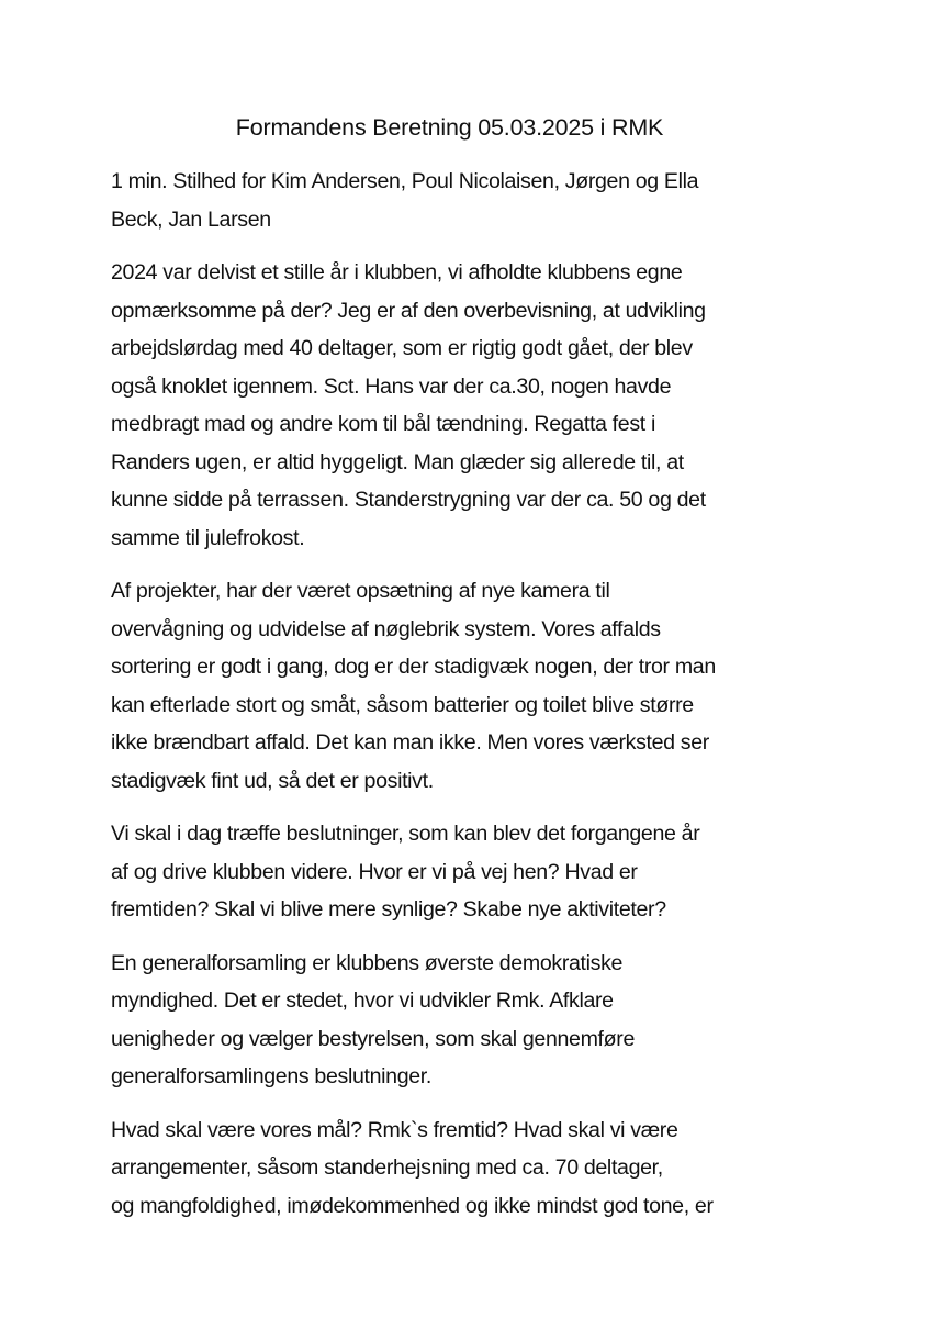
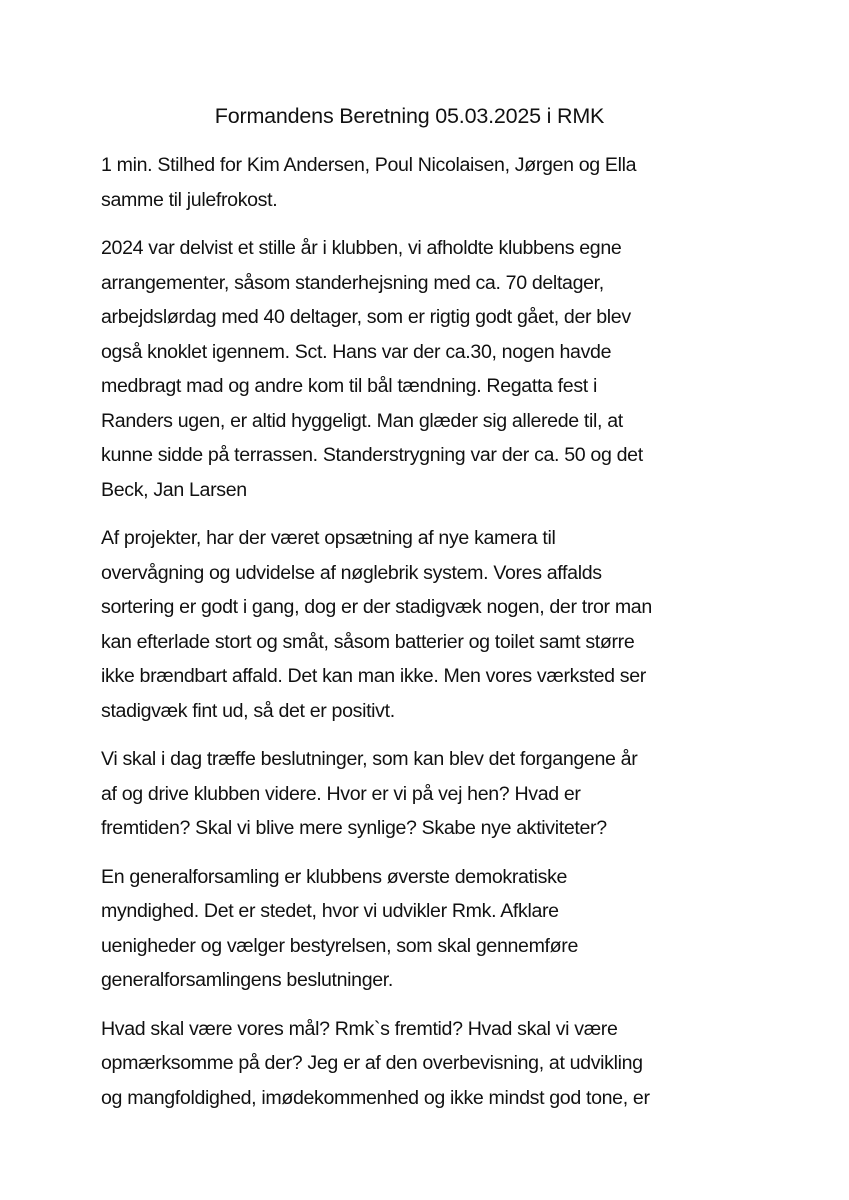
  Formandens Beretning 05.03.2025 i RMK
  1 min. Stilhed for Kim Andersen, Poul Nicolaisen, Jørgen og Ella
- Beck, Jan Larsen
+ samme til julefrokost.
  2024 var delvist et stille år i klubben, vi afholdte klubbens egne
- opmærksomme på der? Jeg er af den overbevisning, at udvikling
+ arrangementer, såsom standerhejsning med ca. 70 deltager,
  arbejdslørdag med 40 deltager, som er rigtig godt gået, der blev
  også knoklet igennem. Sct. Hans var der ca.30, nogen havde
  medbragt mad og andre kom til bål tændning. Regatta fest i
  Randers ugen, er altid hyggeligt. Man glæder sig allerede til, at
  kunne sidde på terrassen. Standerstrygning var der ca. 50 og det
- samme til julefrokost.
+ Beck, Jan Larsen
  Af projekter, har der været opsætning af nye kamera til
  overvågning og udvidelse af nøglebrik system. Vores affalds
  sortering er godt i gang, dog er der stadigvæk nogen, der tror man
- kan efterlade stort og småt, såsom batterier og toilet blive større
+ kan efterlade stort og småt, såsom batterier og toilet samt større
  ikke brændbart affald. Det kan man ikke. Men vores værksted ser
  stadigvæk fint ud, så det er positivt.
  Vi skal i dag træffe beslutninger, som kan blev det forgangene år
  af og drive klubben videre. Hvor er vi på vej hen? Hvad er
  fremtiden? Skal vi blive mere synlige? Skabe nye aktiviteter?
  En generalforsamling er klubbens øverste demokratiske
  myndighed. Det er stedet, hvor vi udvikler Rmk. Afklare
  uenigheder og vælger bestyrelsen, som skal gennemføre
  generalforsamlingens beslutninger.
  Hvad skal være vores mål? Rmk`s fremtid? Hvad skal vi være
- arrangementer, såsom standerhejsning med ca. 70 deltager,
+ opmærksomme på der? Jeg er af den overbevisning, at udvikling
  og mangfoldighed, imødekommenhed og ikke mindst god tone, er
